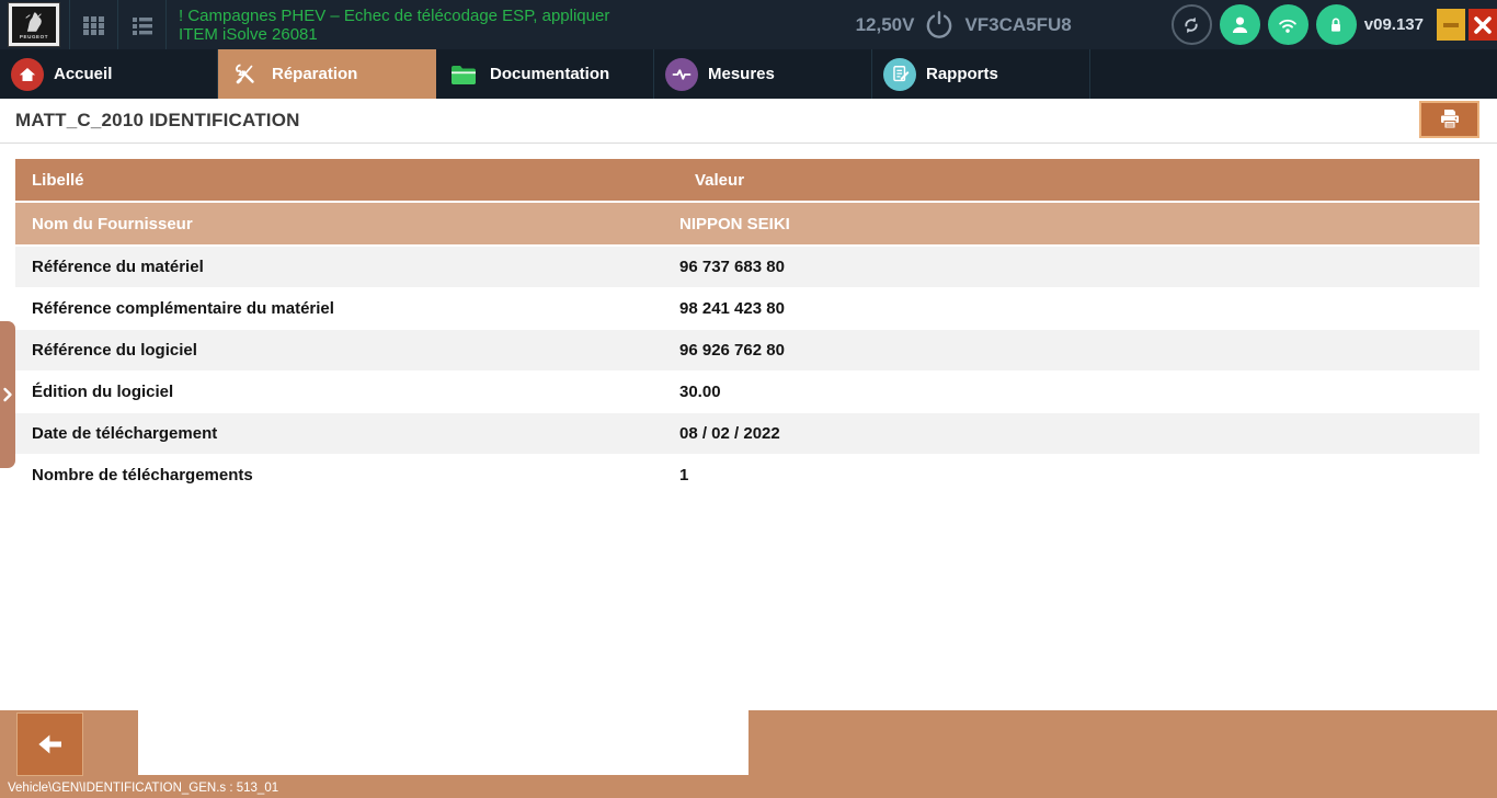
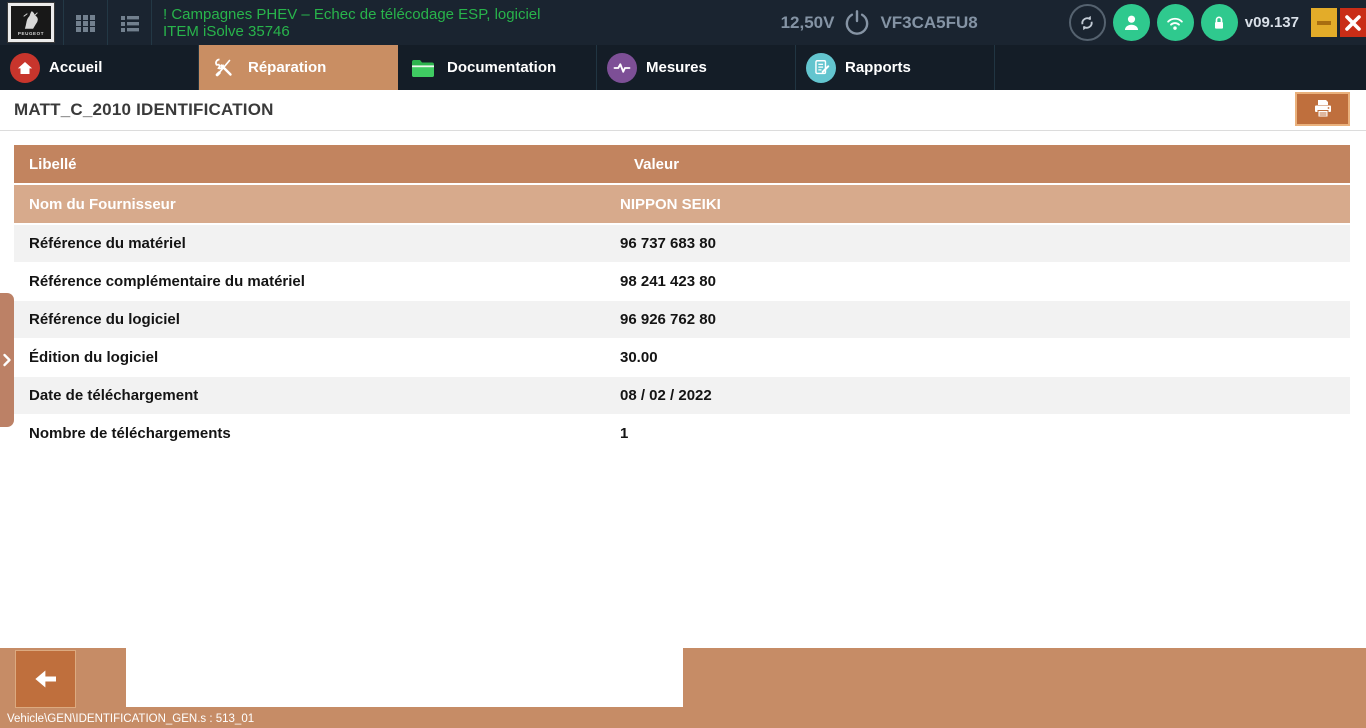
- ! Campagnes PHEV – Echec de télécodage ESP, appliquer
+ ! Campagnes PHEV – Echec de télécodage ESP, logiciel
- ITEM iSolve 26081
+ ITEM iSolve 35746
  12,50V
  VF3CA5FU8
  v09.137
  Accueil
  Réparation
  Documentation
  Mesures
  Rapports
  MATT_C_2010 IDENTIFICATION
  Libellé
  Valeur
  Nom du Fournisseur
  NIPPON SEIKI
  Référence du matériel
  96 737 683 80
  Référence complémentaire du matériel
  98 241 423 80
  Référence du logiciel
  96 926 762 80
  Édition du logiciel
  30.00
  Date de téléchargement
  08 / 02 / 2022
  Nombre de téléchargements
  1
  Vehicle\GEN\IDENTIFICATION_GEN.s : 513_01
